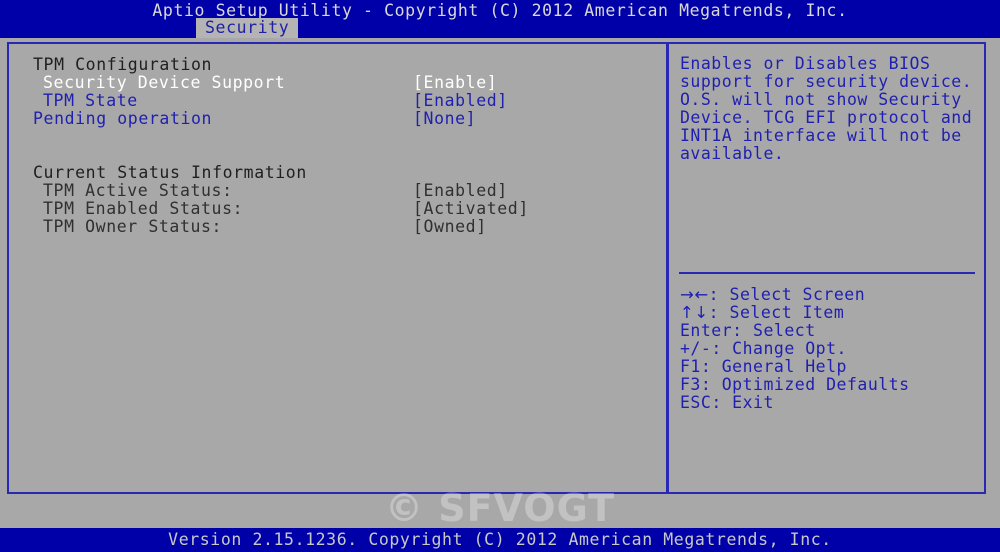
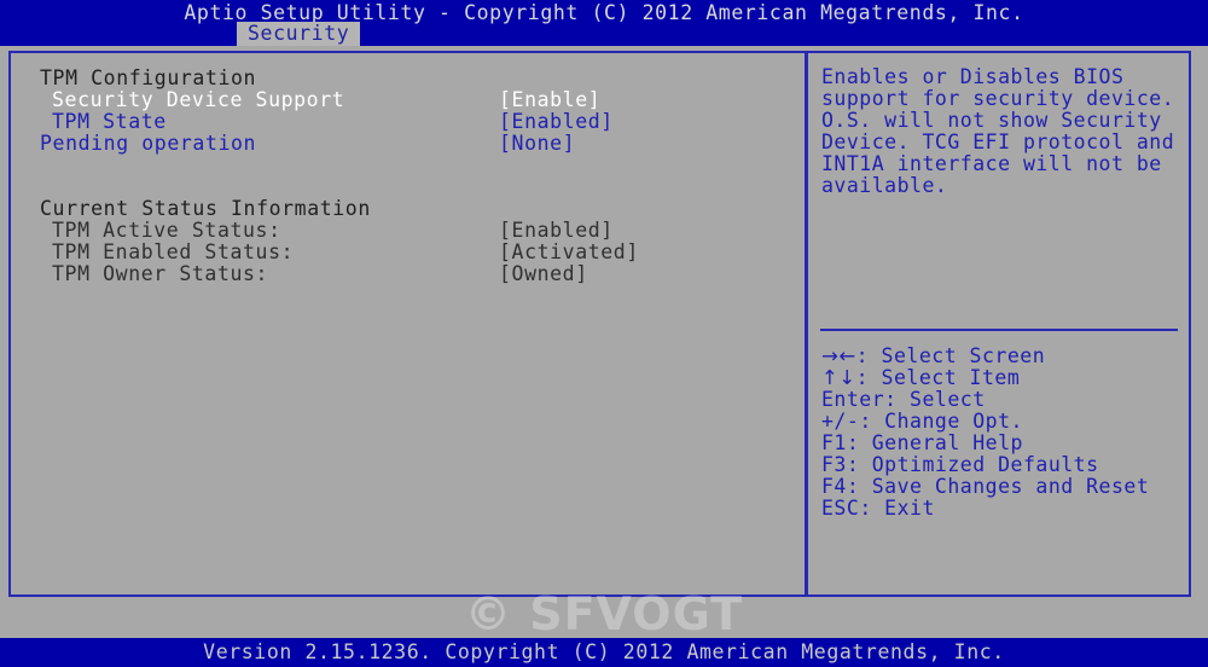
  Aptio Setup Utility - Copyright (C) 2012 American Megatrends, Inc.
  Security
  TPM Configuration
  Security Device Support
  [Enable]
  TPM State
  [Enabled]
  Pending operation
  [None]
  Current Status Information
  TPM Active Status:
  [Enabled]
  TPM Enabled Status:
  [Activated]
  TPM Owner Status:
  [Owned]
  Enables or Disables BIOS support for security device. O.S. will not show Security Device. TCG EFI protocol and INT1A interface will not be available.
  →←: Select Screen
  ↑↓: Select Item
  Enter: Select
  +/-: Change Opt.
  F1: General Help
  F3: Optimized Defaults
+ F4: Save Changes and Reset
  ESC: Exit
  © SFVOGT
  Version 2.15.1236. Copyright (C) 2012 American Megatrends, Inc.
